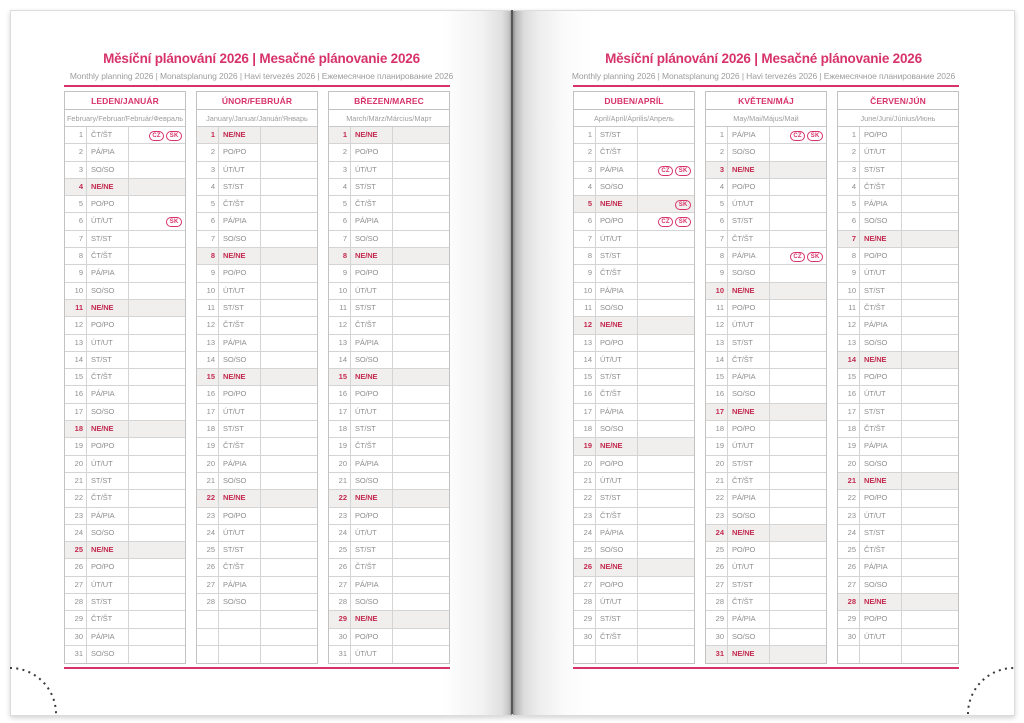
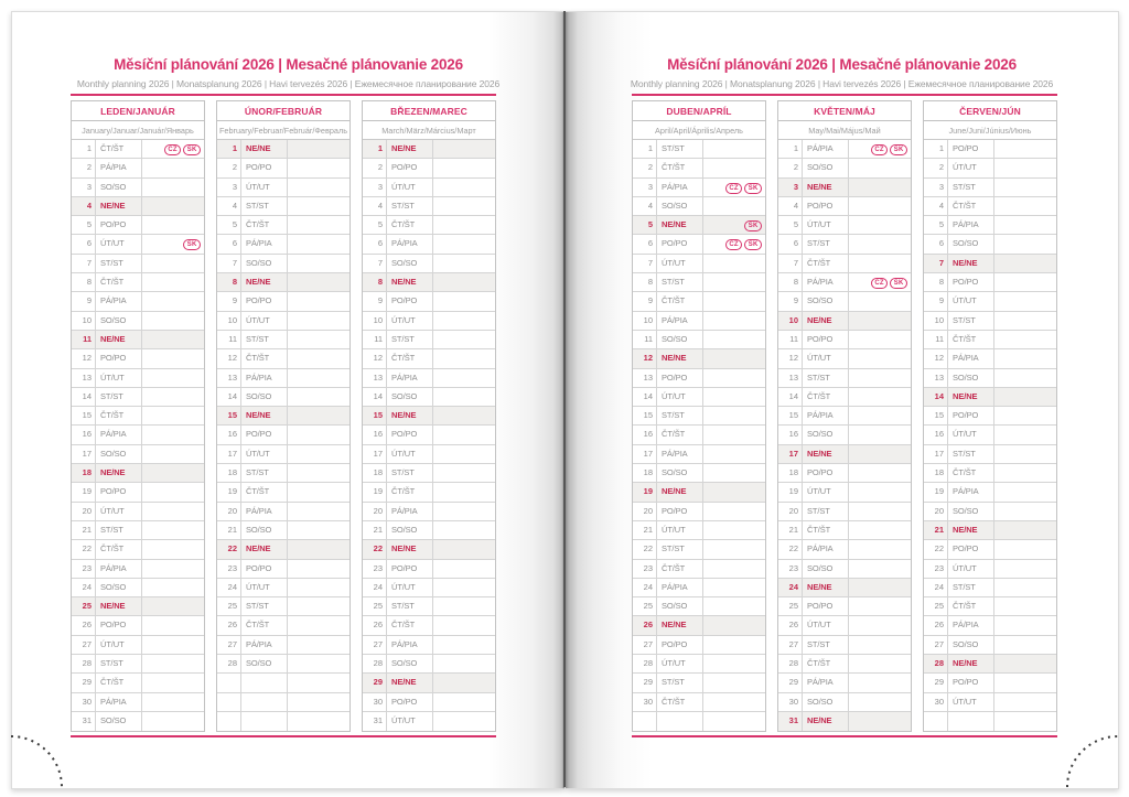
  Měsíční plánování 2026 | Mesačné plánovanie 2026
  Monthly planning 2026 | Monatsplanung 2026 | Havi tervezés 2026 | Ежемесячное планирование 2026
  LEDEN/JANUÁR
- February/Februar/Február/Февраль
+ January/Januar/Január/Январь
  1
  ČT/ŠT
  2
  PÁ/PIA
  3
  SO/SO
  4
  NE/NE
  5
  PO/PO
  6
  ÚT/UT
  7
  ST/ST
  8
  ČT/ŠT
  9
  PÁ/PIA
  10
  SO/SO
  11
  NE/NE
  12
  PO/PO
  13
  ÚT/UT
  14
  ST/ST
  15
  ČT/ŠT
  16
  PÁ/PIA
  17
  SO/SO
  18
  NE/NE
  19
  PO/PO
  20
  ÚT/UT
  21
  ST/ST
  22
  ČT/ŠT
  23
  PÁ/PIA
  24
  SO/SO
  25
  NE/NE
  26
  PO/PO
  27
  ÚT/UT
  28
  ST/ST
  29
  ČT/ŠT
  30
  PÁ/PIA
  31
  SO/SO
  ÚNOR/FEBRUÁR
- January/Januar/Január/Январь
+ February/Februar/Február/Февраль
  1
  NE/NE
  2
  PO/PO
  3
  ÚT/UT
  4
  ST/ST
  5
  ČT/ŠT
  6
  PÁ/PIA
  7
  SO/SO
  8
  NE/NE
  9
  PO/PO
  10
  ÚT/UT
  11
  ST/ST
  12
  ČT/ŠT
  13
  PÁ/PIA
  14
  SO/SO
  15
  NE/NE
  16
  PO/PO
  17
  ÚT/UT
  18
  ST/ST
  19
  ČT/ŠT
  20
  PÁ/PIA
  21
  SO/SO
  22
  NE/NE
  23
  PO/PO
  24
  ÚT/UT
  25
  ST/ST
  26
  ČT/ŠT
  27
  PÁ/PIA
  28
  SO/SO
  BŘEZEN/MAREC
  March/März/Március/Март
  1
  NE/NE
  2
  PO/PO
  3
  ÚT/UT
  4
  ST/ST
  5
  ČT/ŠT
  6
  PÁ/PIA
  7
  SO/SO
  8
  NE/NE
  9
  PO/PO
  10
  ÚT/UT
  11
  ST/ST
  12
  ČT/ŠT
  13
  PÁ/PIA
  14
  SO/SO
  15
  NE/NE
  16
  PO/PO
  17
  ÚT/UT
  18
  ST/ST
  19
  ČT/ŠT
  20
  PÁ/PIA
  21
  SO/SO
  22
  NE/NE
  23
  PO/PO
  24
  ÚT/UT
  25
  ST/ST
  26
  ČT/ŠT
  27
  PÁ/PIA
  28
  SO/SO
  29
  NE/NE
  30
  PO/PO
  31
  ÚT/UT
  Měsíční plánování 2026 | Mesačné plánovanie 2026
  Monthly planning 2026 | Monatsplanung 2026 | Havi tervezés 2026 | Ежемесячное планирование 2026
  DUBEN/APRÍL
  April/April/Április/Апрель
  1
  ST/ST
  2
  ČT/ŠT
  3
  PÁ/PIA
  4
  SO/SO
  5
  NE/NE
  6
  PO/PO
  7
  ÚT/UT
  8
  ST/ST
  9
  ČT/ŠT
  10
  PÁ/PIA
  11
  SO/SO
  12
  NE/NE
  13
  PO/PO
  14
  ÚT/UT
  15
  ST/ST
  16
  ČT/ŠT
  17
  PÁ/PIA
  18
  SO/SO
  19
  NE/NE
  20
  PO/PO
  21
  ÚT/UT
  22
  ST/ST
  23
  ČT/ŠT
  24
  PÁ/PIA
  25
  SO/SO
  26
  NE/NE
  27
  PO/PO
  28
  ÚT/UT
  29
  ST/ST
  30
  ČT/ŠT
  KVĚTEN/MÁJ
  May/Mai/Május/Май
  1
  PÁ/PIA
  2
  SO/SO
  3
  NE/NE
  4
  PO/PO
  5
  ÚT/UT
  6
  ST/ST
  7
  ČT/ŠT
  8
  PÁ/PIA
  9
  SO/SO
  10
  NE/NE
  11
  PO/PO
  12
  ÚT/UT
  13
  ST/ST
  14
  ČT/ŠT
  15
  PÁ/PIA
  16
  SO/SO
  17
  NE/NE
  18
  PO/PO
  19
  ÚT/UT
  20
  ST/ST
  21
  ČT/ŠT
  22
  PÁ/PIA
  23
  SO/SO
  24
  NE/NE
  25
  PO/PO
  26
  ÚT/UT
  27
  ST/ST
  28
  ČT/ŠT
  29
  PÁ/PIA
  30
  SO/SO
  31
  NE/NE
  ČERVEN/JÚN
  June/Juni/Június/Июнь
  1
  PO/PO
  2
  ÚT/UT
  3
  ST/ST
  4
  ČT/ŠT
  5
  PÁ/PIA
  6
  SO/SO
  7
  NE/NE
  8
  PO/PO
  9
  ÚT/UT
  10
  ST/ST
  11
  ČT/ŠT
  12
  PÁ/PIA
  13
  SO/SO
  14
  NE/NE
  15
  PO/PO
  16
  ÚT/UT
  17
  ST/ST
  18
  ČT/ŠT
  19
  PÁ/PIA
  20
  SO/SO
  21
  NE/NE
  22
  PO/PO
  23
  ÚT/UT
  24
  ST/ST
  25
  ČT/ŠT
  26
  PÁ/PIA
  27
  SO/SO
  28
  NE/NE
  29
  PO/PO
  30
  ÚT/UT
